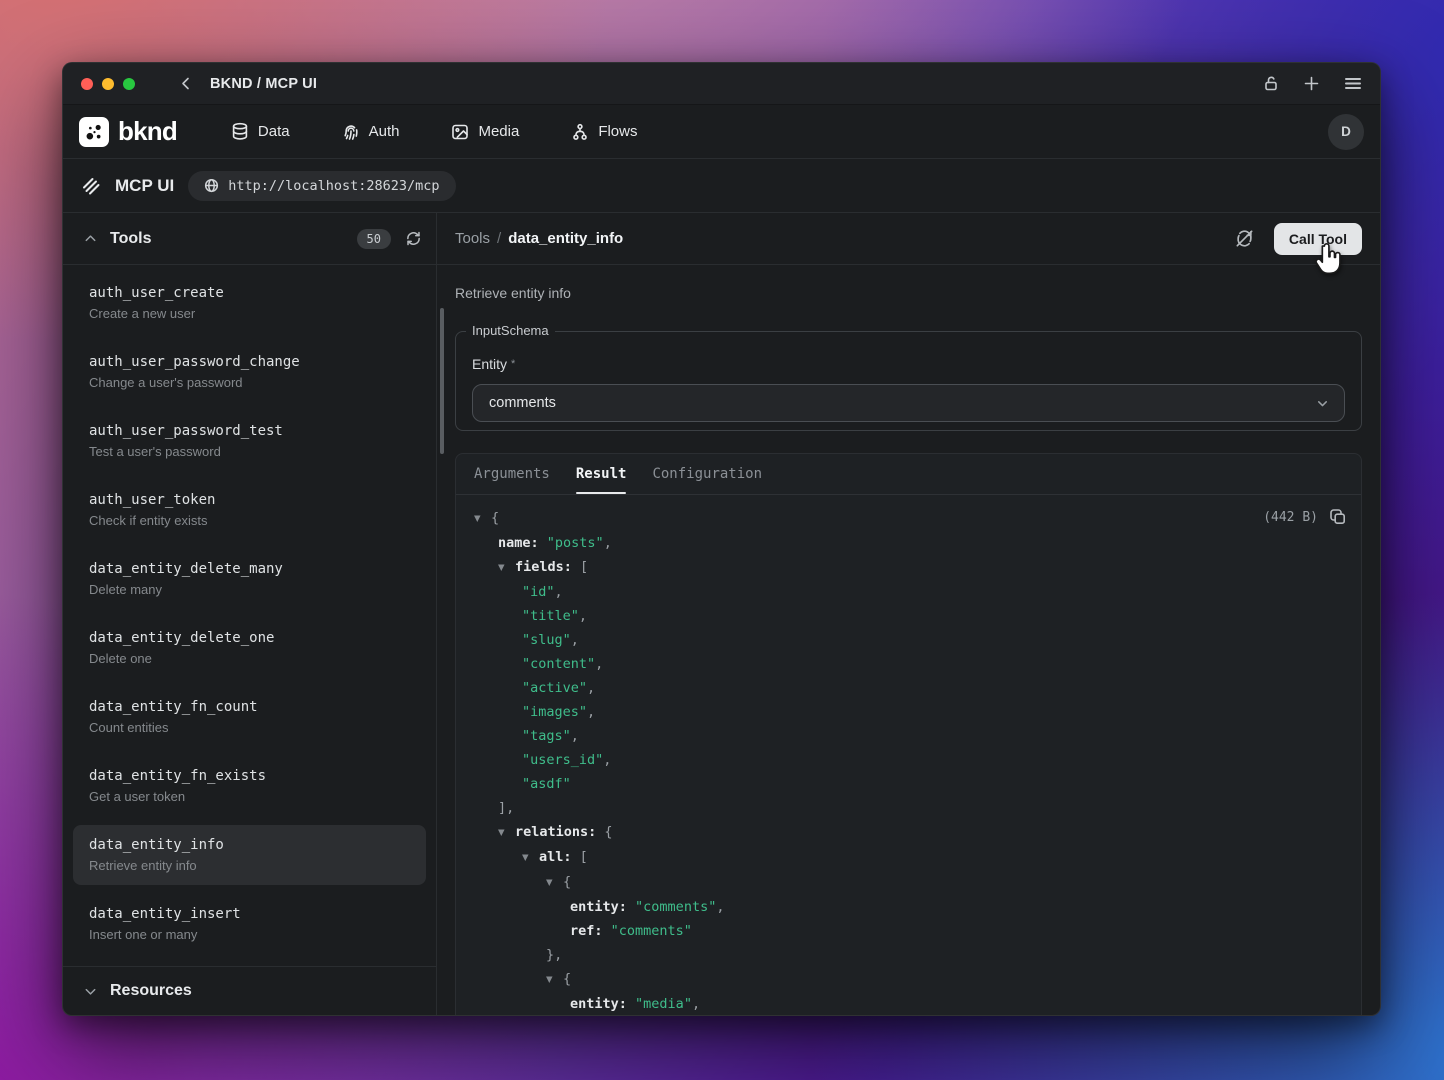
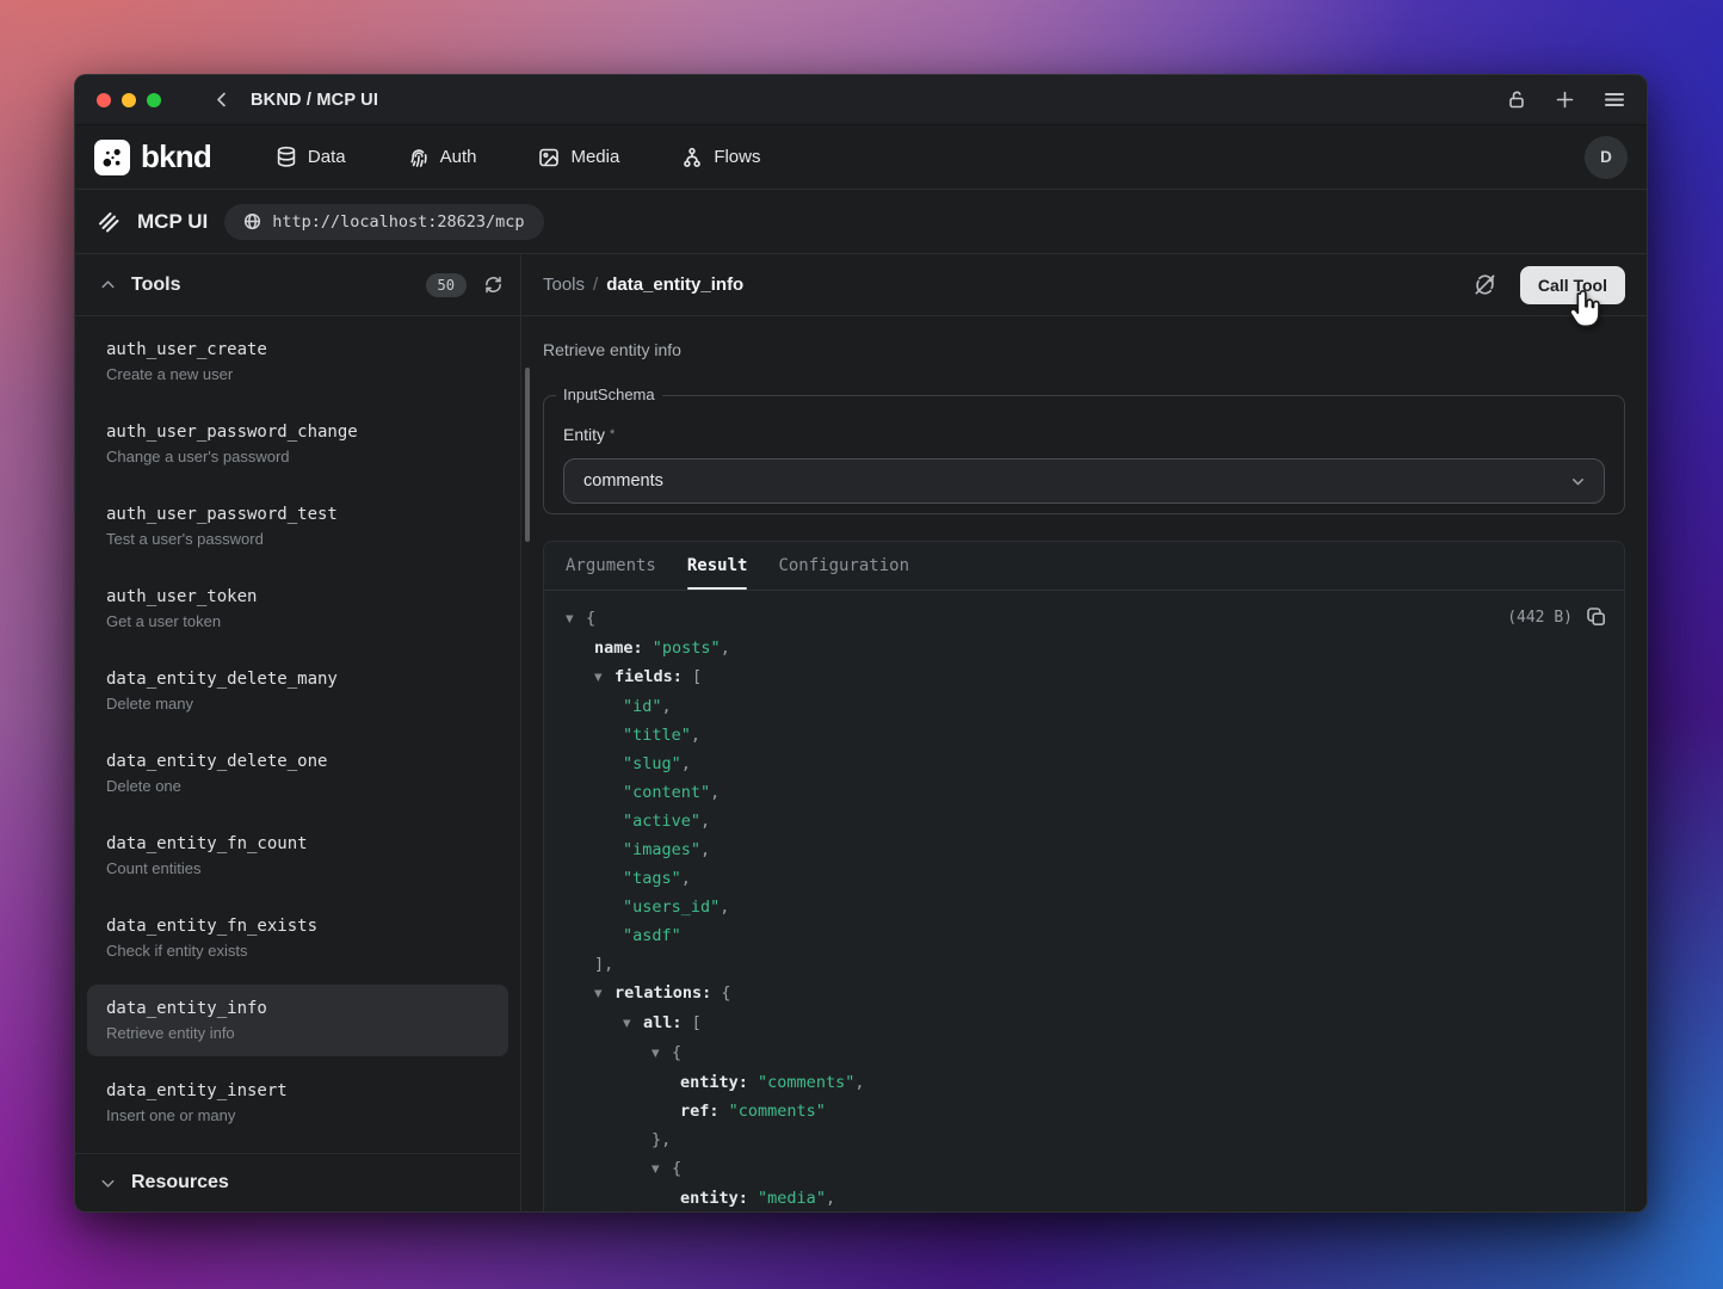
  BKND / MCP UI
  bknd
  Data
  Auth
  Media
  Flows
  D
  MCP UI
  http://localhost:28623/mcp
  Tools
  50
  auth_user_create
  Create a new user
  auth_user_password_change
  Change a user's password
  auth_user_password_test
  Test a user's password
  auth_user_token
- Check if entity exists
+ Get a user token
  data_entity_delete_many
  Delete many
  data_entity_delete_one
  Delete one
  data_entity_fn_count
  Count entities
  data_entity_fn_exists
- Get a user token
+ Check if entity exists
  data_entity_info
  Retrieve entity info
  data_entity_insert
  Insert one or many
  Resources
  Tools / data_entity_info
  Call Tool
  Retrieve entity info
  InputSchema
  Entity *
  comments
  Arguments
  Result
  Configuration
  (442 B)
  ▼ {
  name: "posts",
  ▼ fields: [
  "id",
  "title",
  "slug",
  "content",
  "active",
  "images",
  "tags",
  "users_id",
  "asdf"
  ],
  ▼ relations: {
  ▼ all: [
  ▼ {
  entity: "comments",
  ref: "comments"
  },
  ▼ {
  entity: "media",
